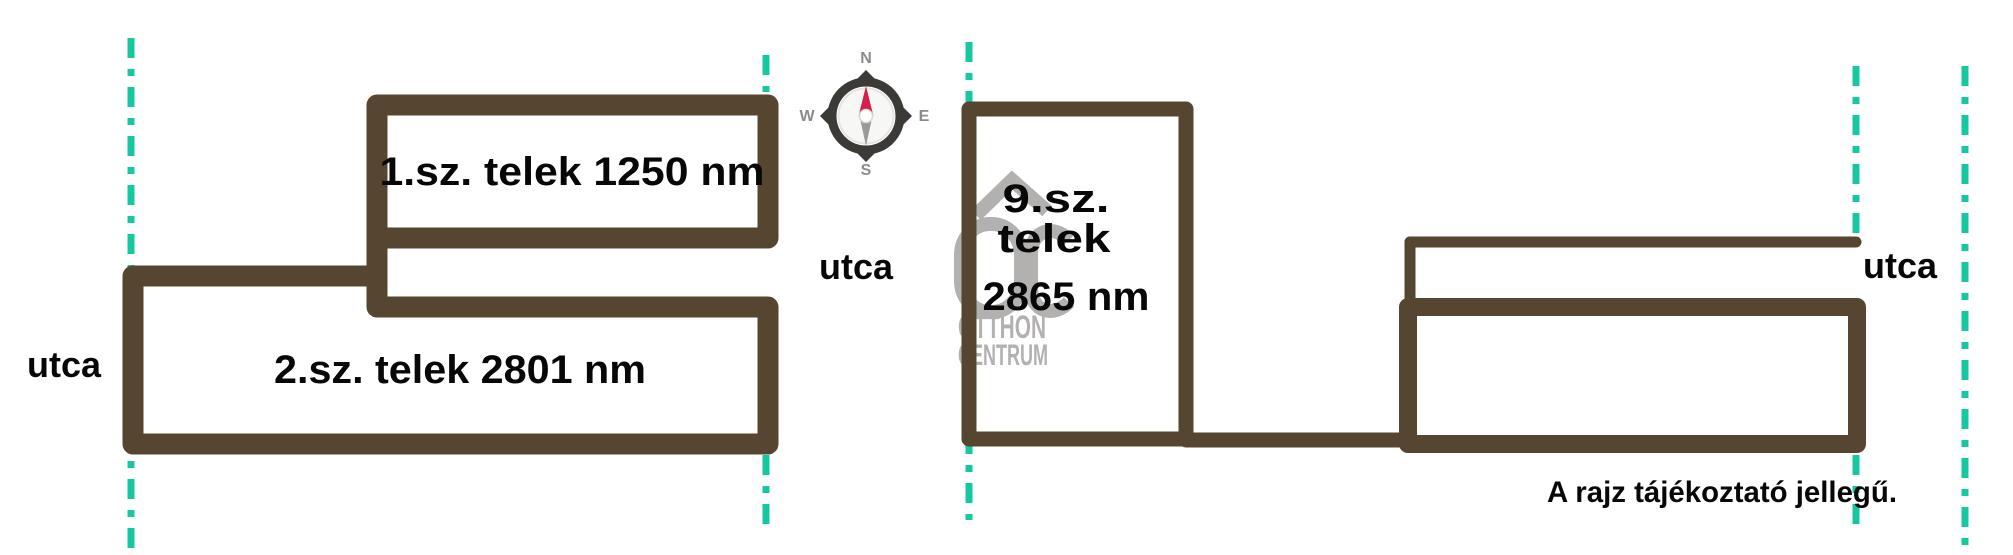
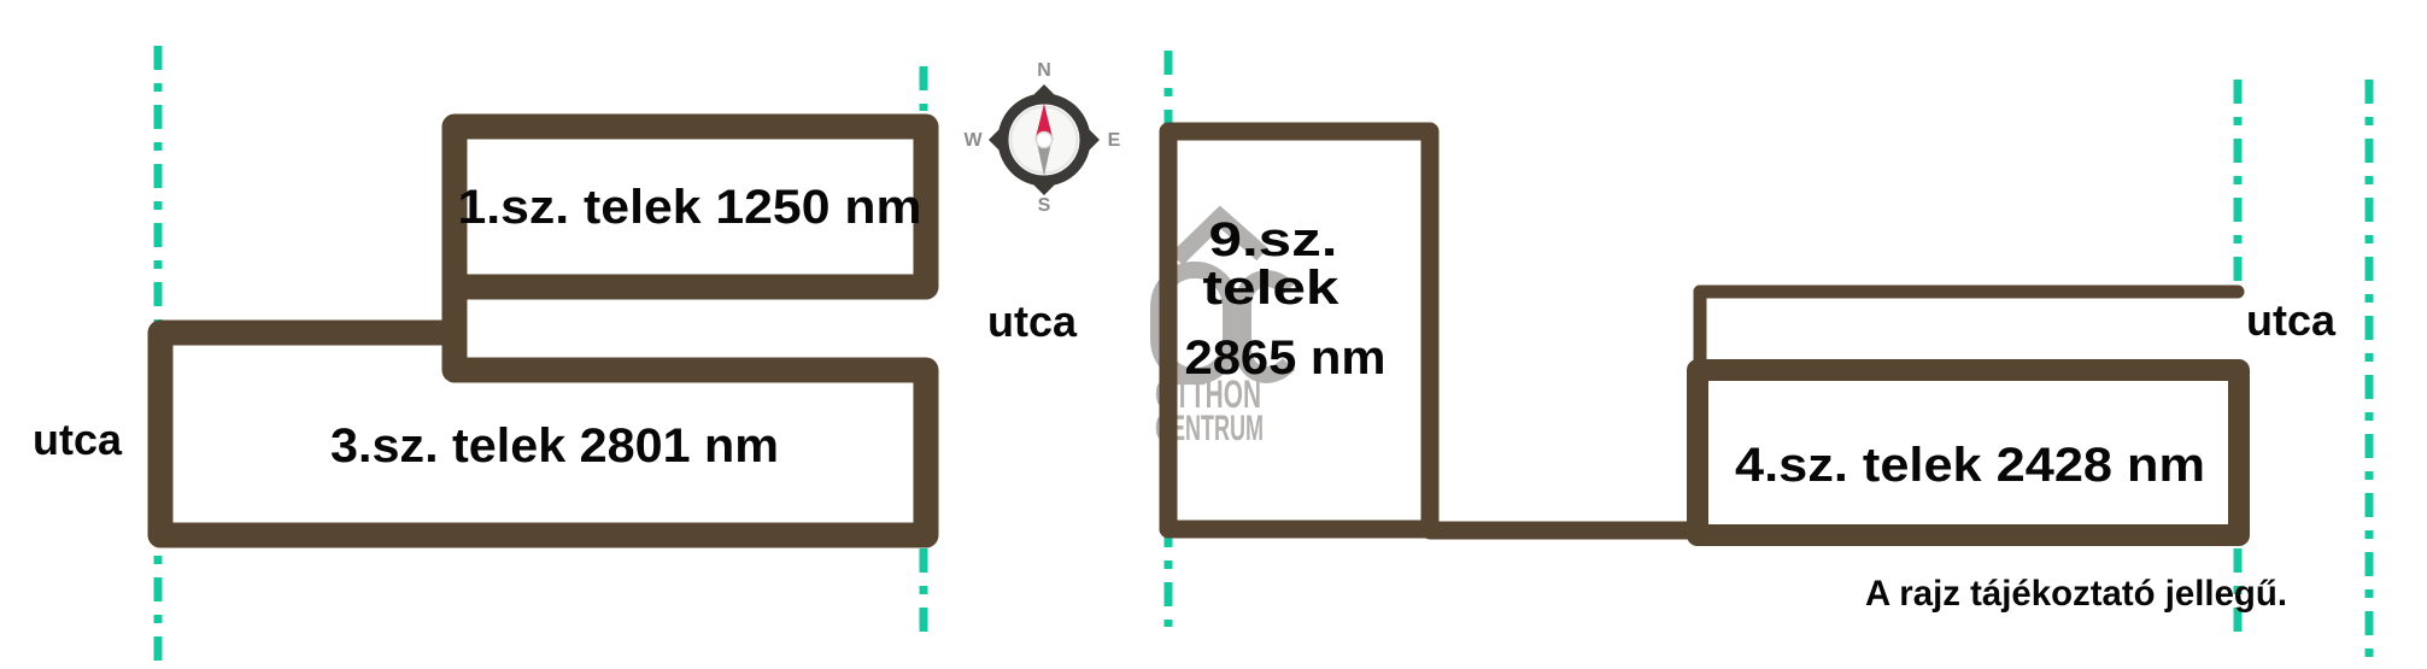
  TTHON
  ENTRUM
  N
  E
  S
  W
  1.sz. telek 1250 nm
- 2.sz. telek 2801 nm
+ 3.sz. telek 2801 nm
  9.sz.
  telek
  2865 nm
+ 4.sz. telek 2428 nm
  utca
  utca
  utca
  A rajz tájékoztató jellegű.
